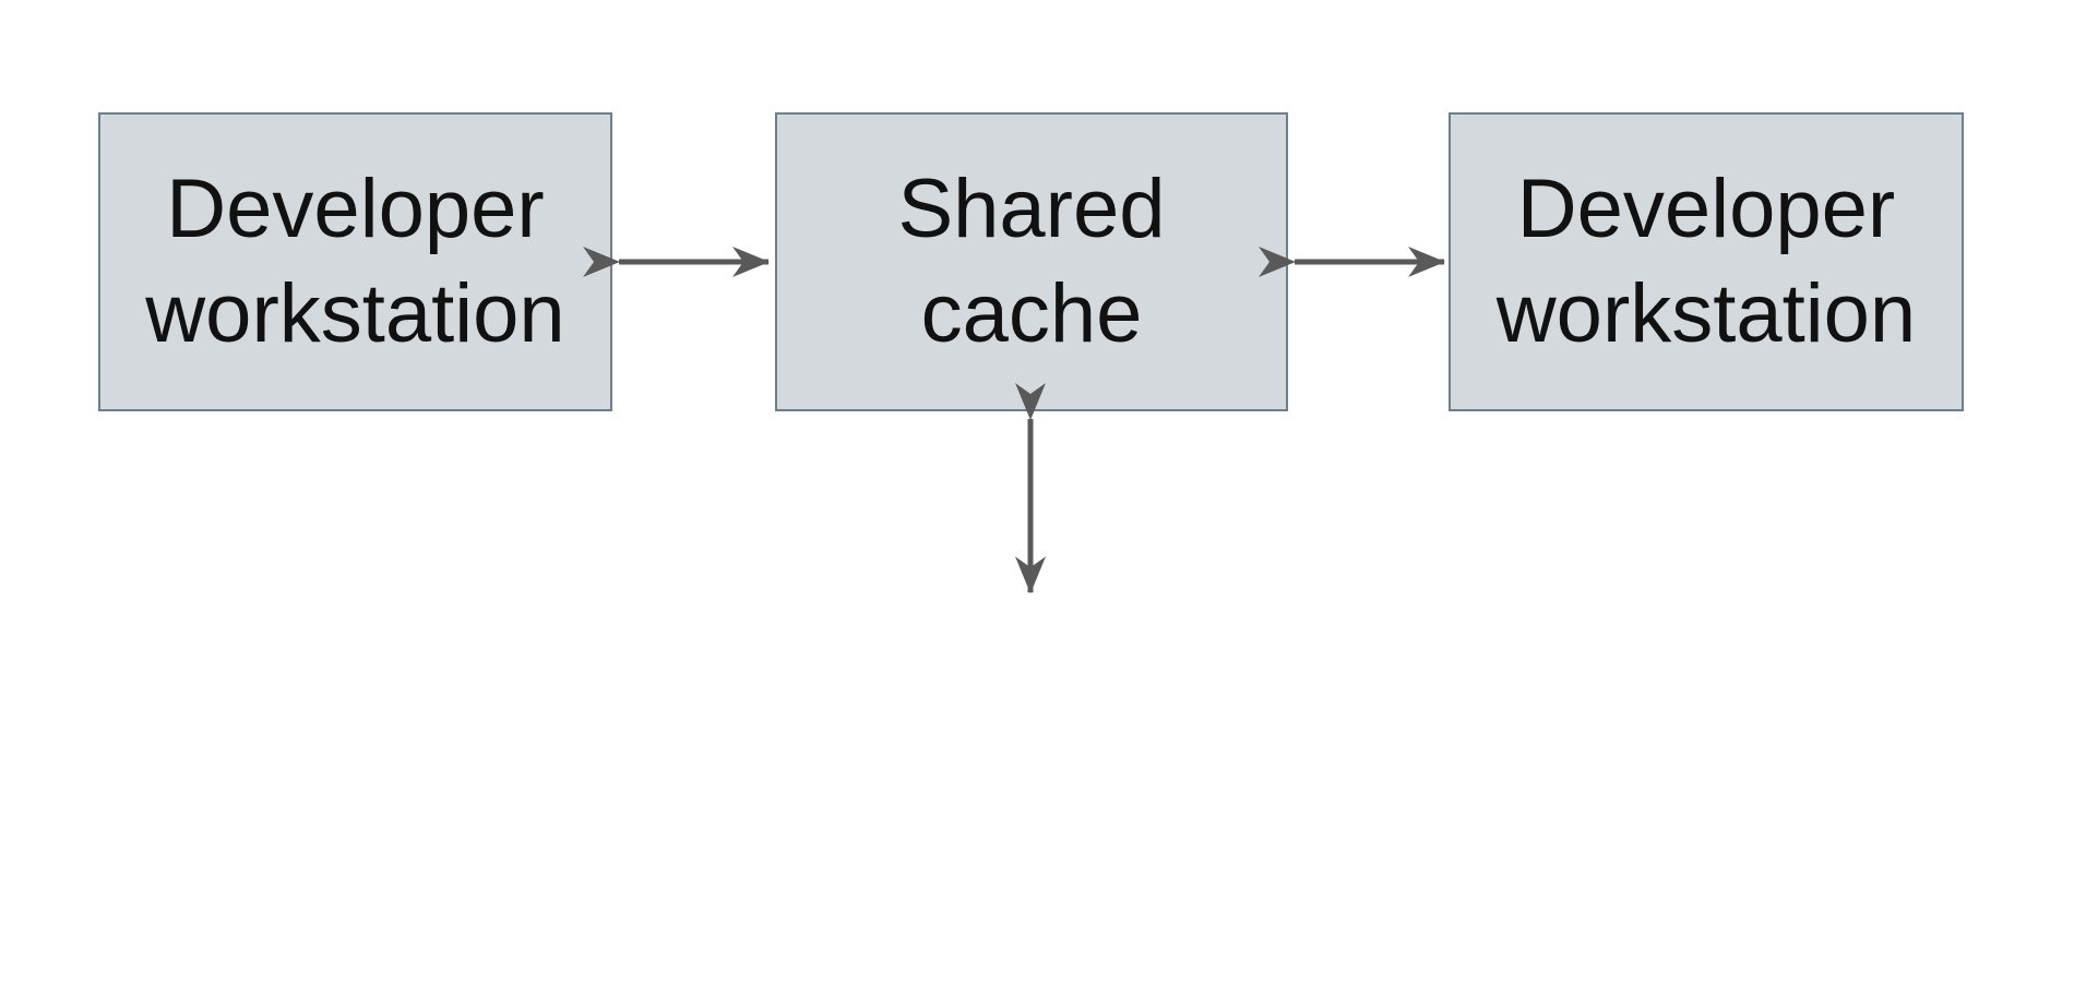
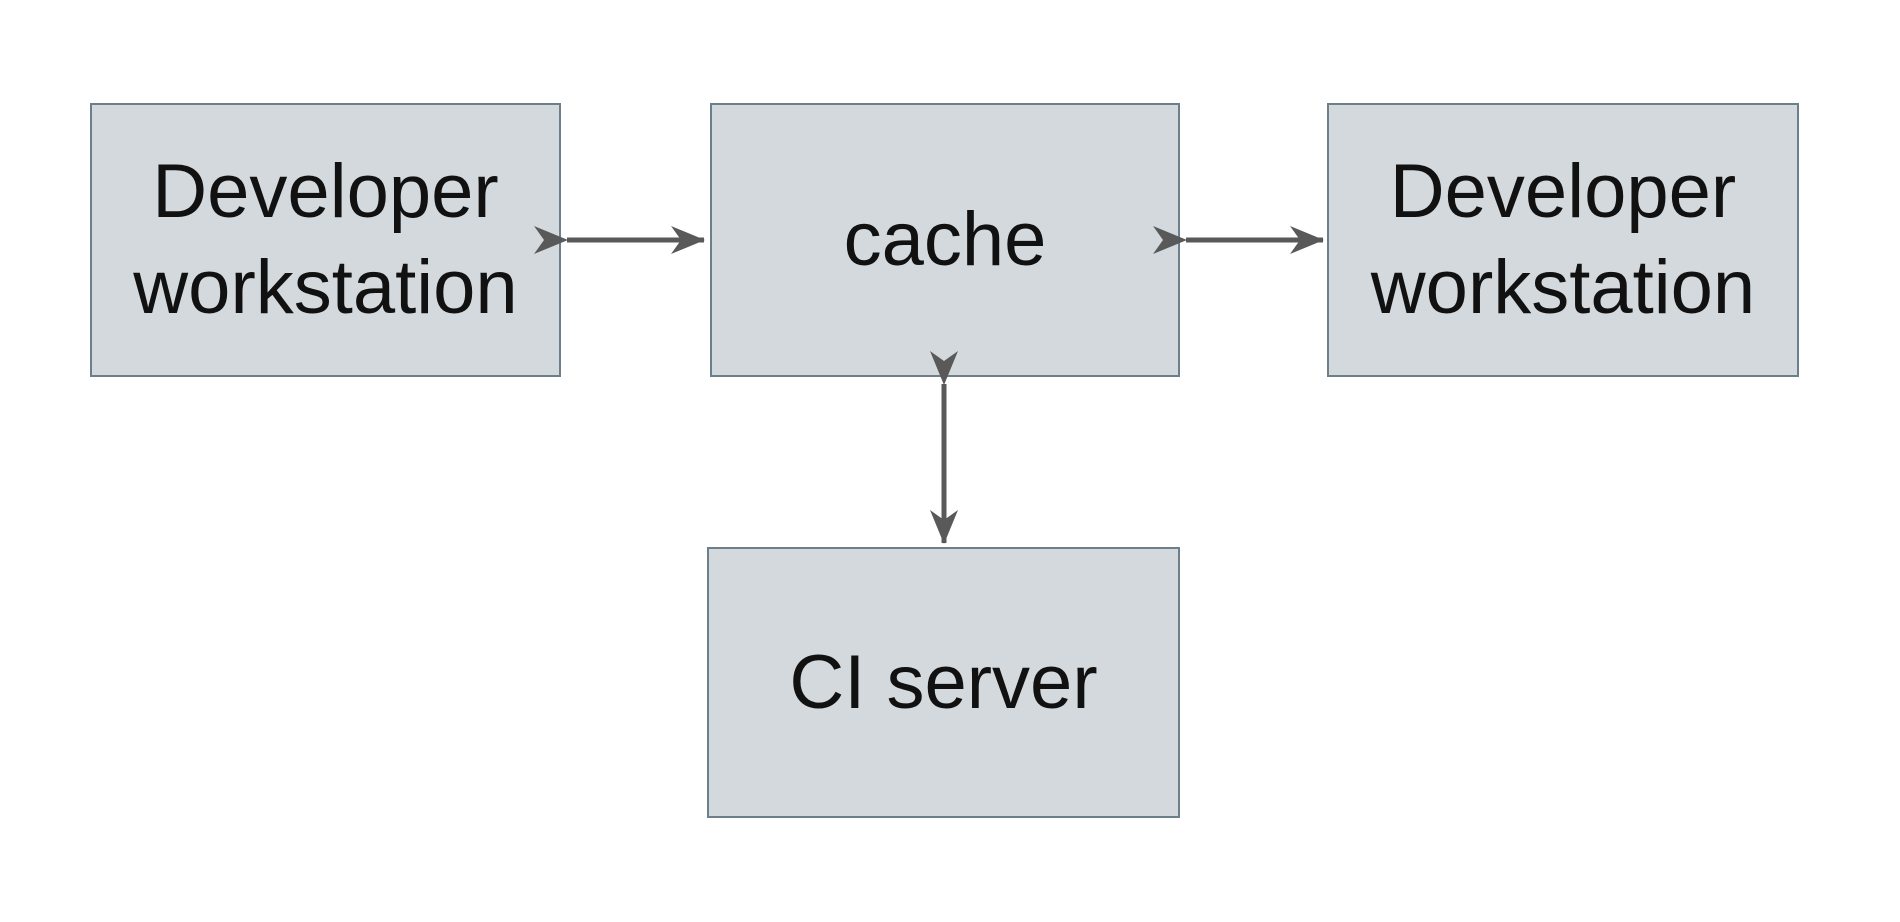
  Developer
  workstation
- Shared
  cache
  Developer
  workstation
+ CI server
